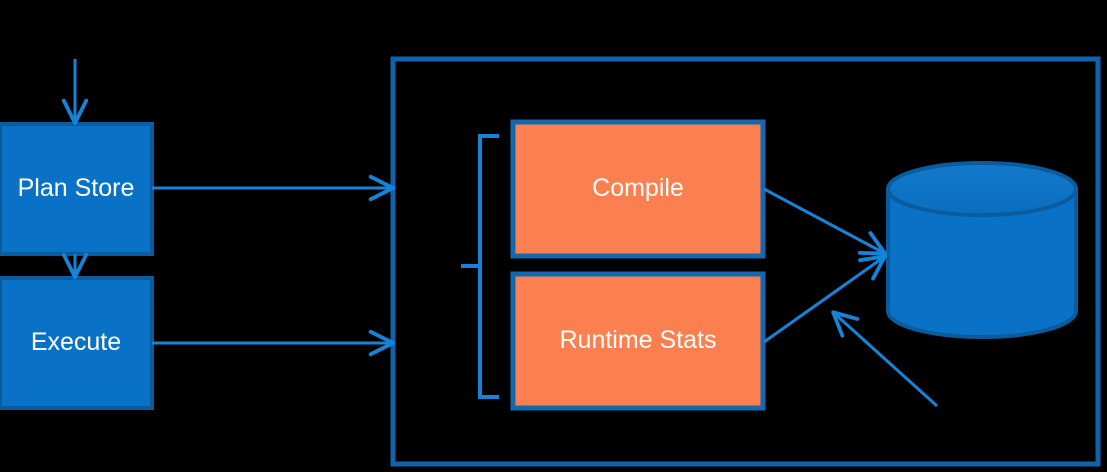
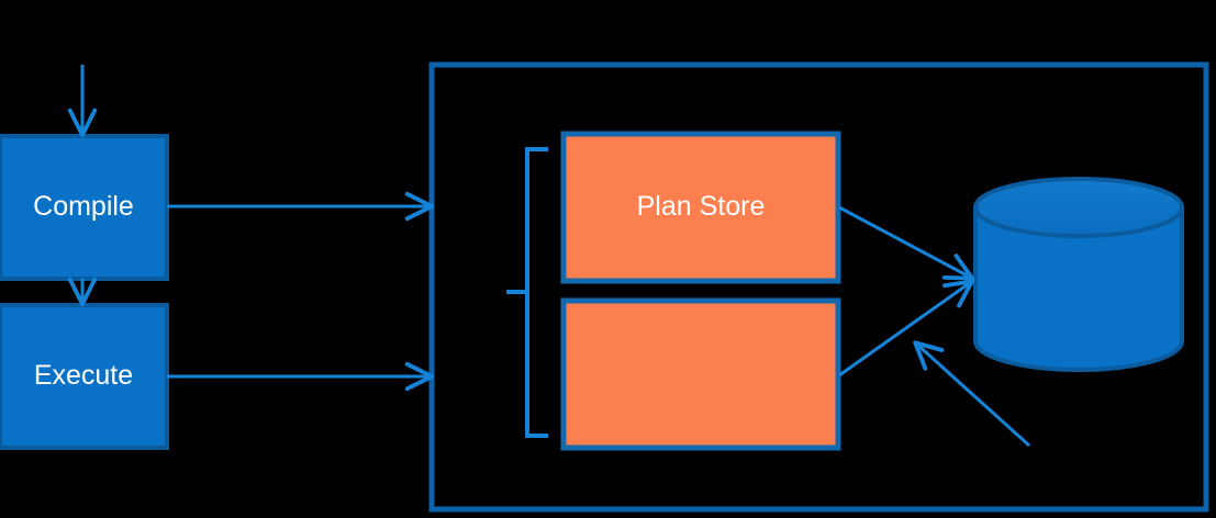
- Plan Store
+ Compile
  Execute
- Compile
+ Plan Store
- Runtime Stats
